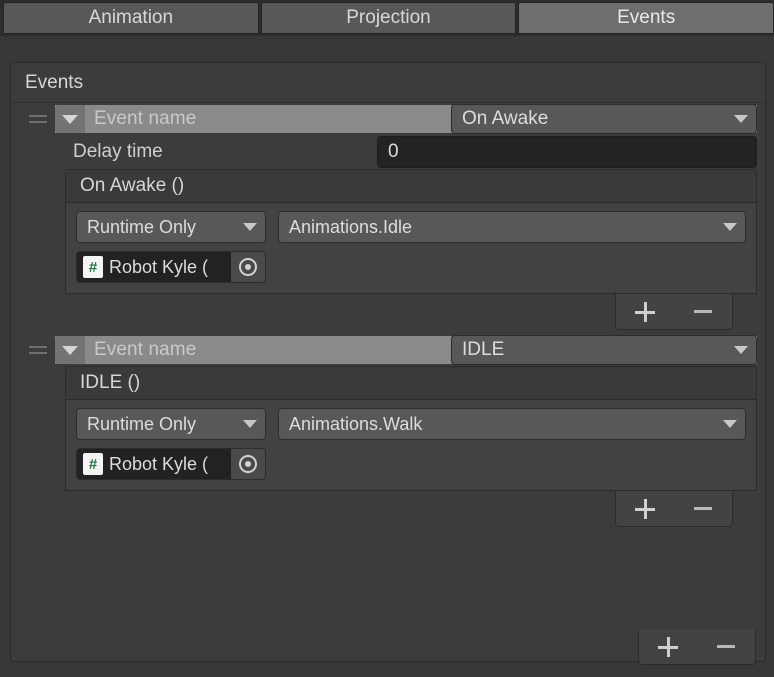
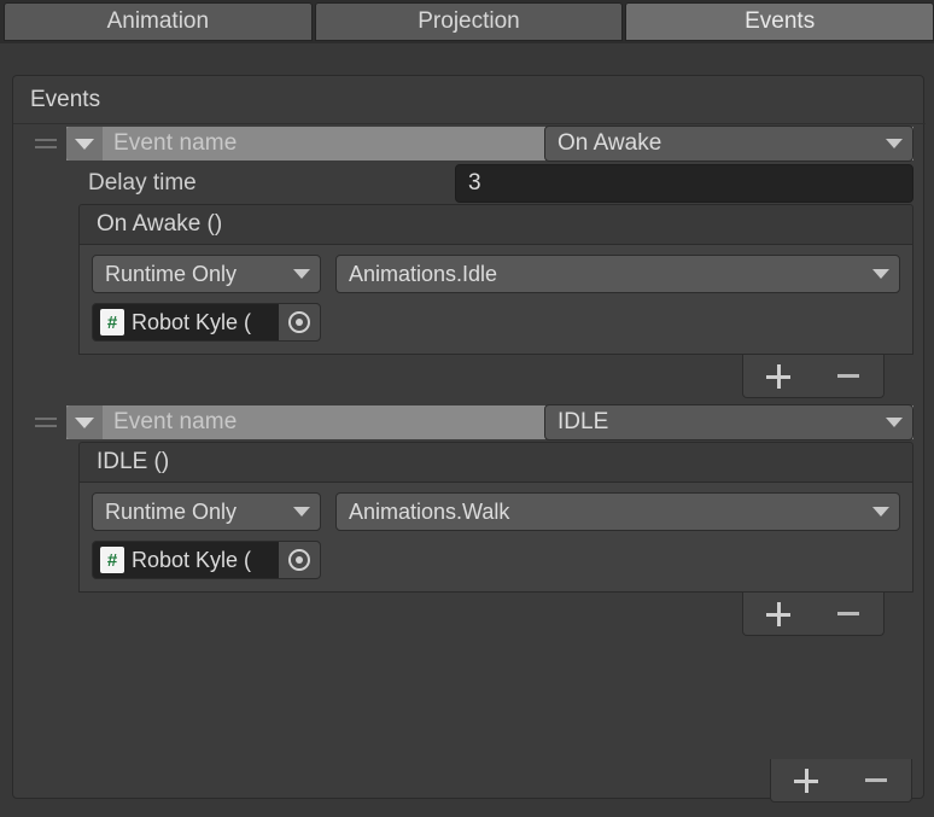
  Animation
  Projection
  Events
  Events
  Event name
  On Awake
  Delay time
- 0
+ 3
  On Awake ()
  Runtime Only
  Animations.Idle
  #
  Robot Kyle (
  Event name
  IDLE
  IDLE ()
  Runtime Only
  Animations.Walk
  #
  Robot Kyle (
